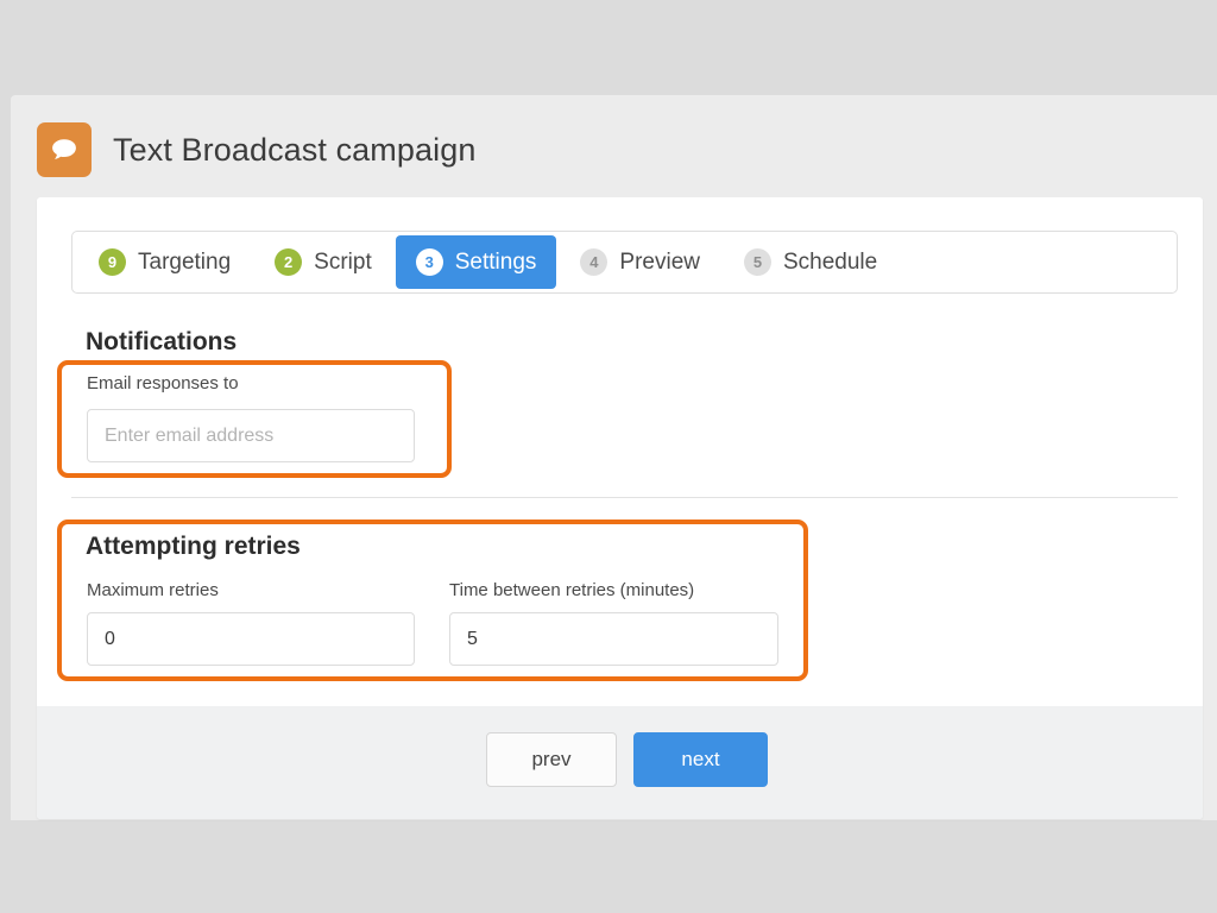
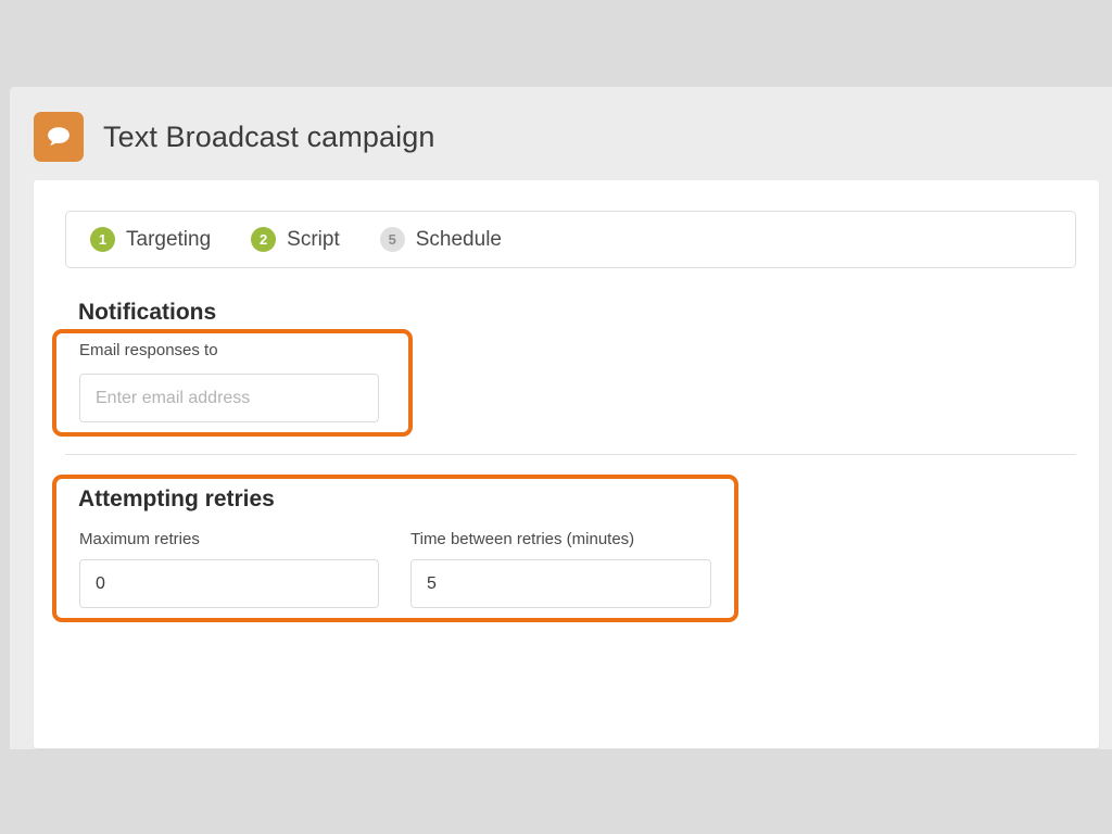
  Text Broadcast campaign
- 9
+ 1
  Targeting
  2
  Script
- 3
- Settings
- 4
- Preview
  5
  Schedule
  Notifications
  Email responses to
  Enter email address
  Attempting retries
  Maximum retries
  0
  Time between retries (minutes)
  5
- prev
- next
